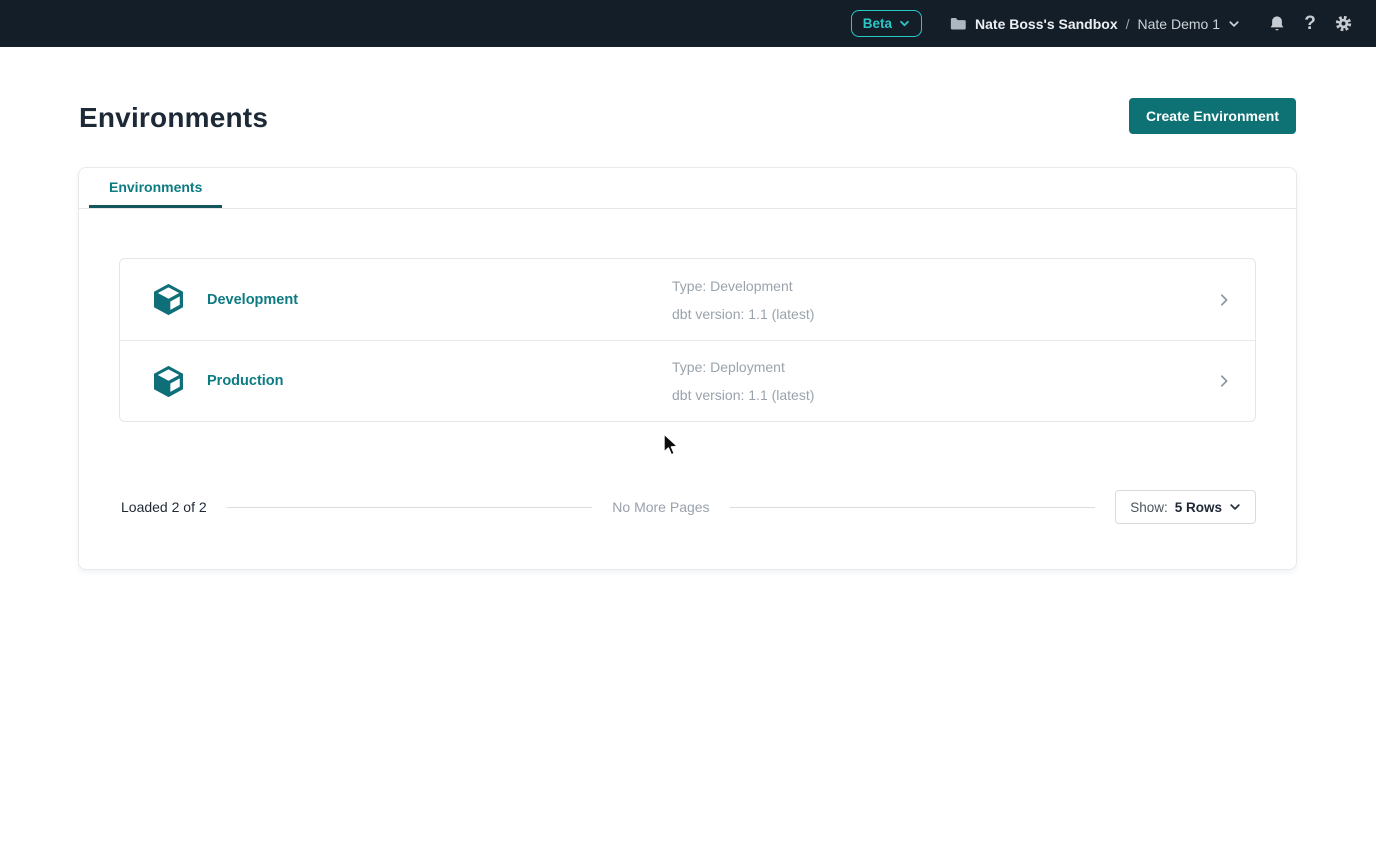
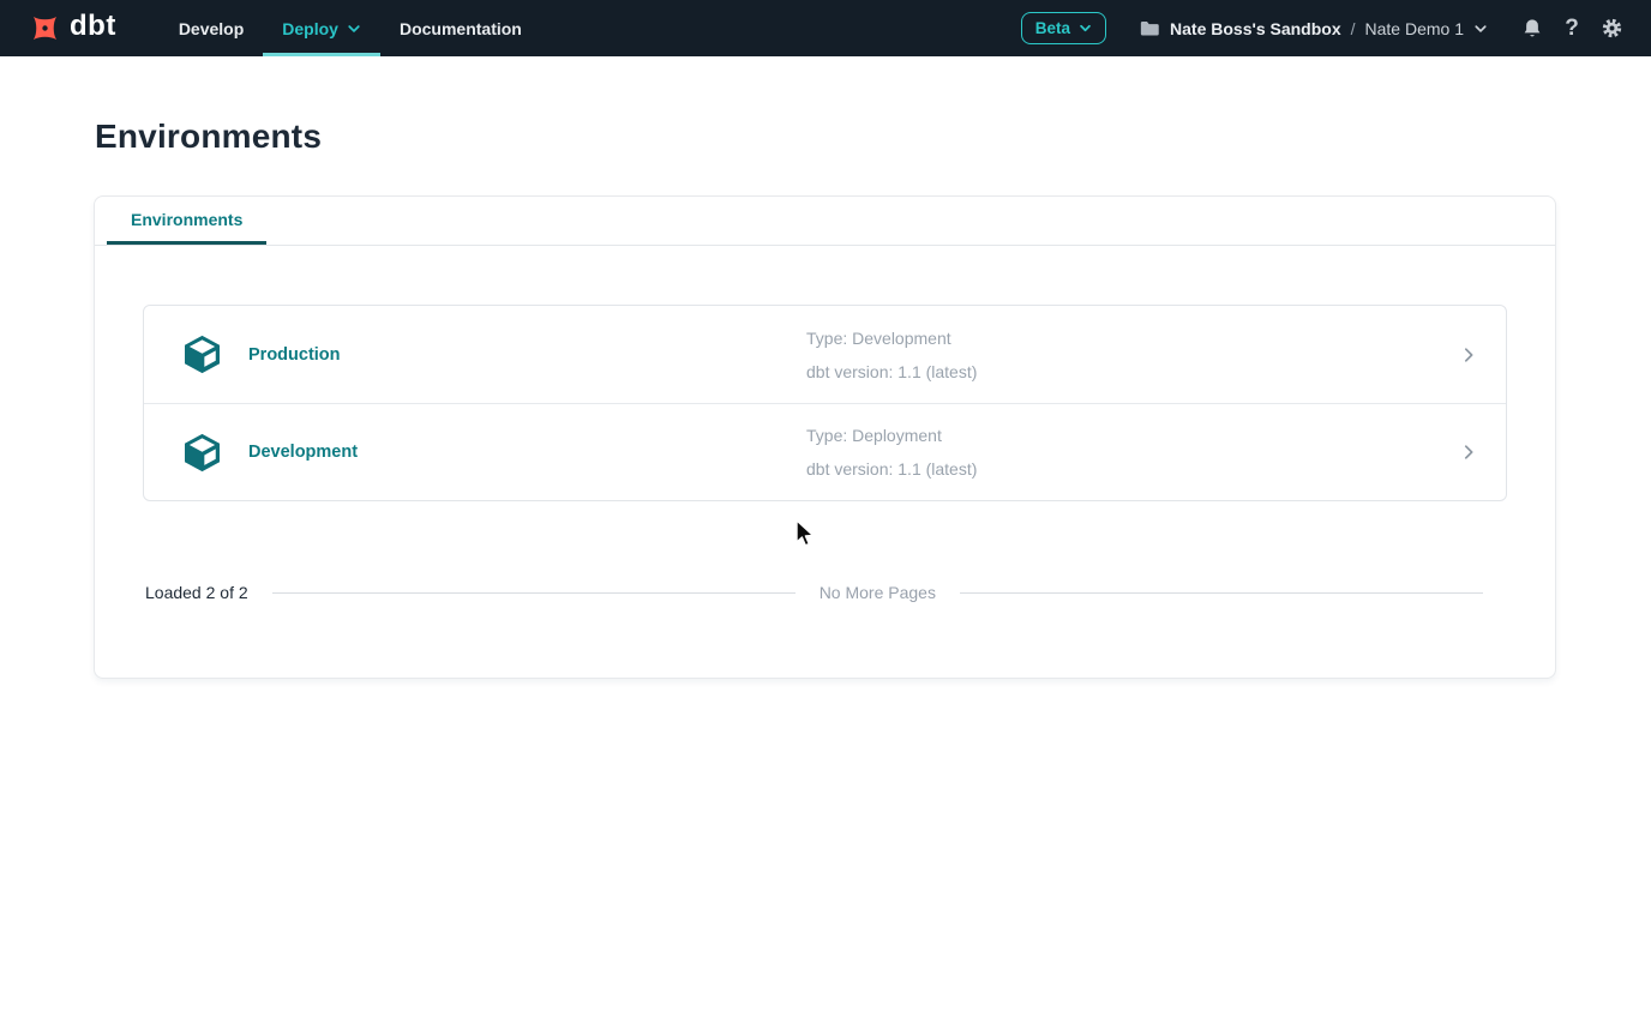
+ dbt
+ Develop
+ Deploy
+ Documentation
  Beta
  Nate Boss's Sandbox
  /
  Nate Demo 1
  ?
  Environments
- Create Environment
  Environments
- Development
+ Production
  Type: Development
  dbt version: 1.1 (latest)
- Production
+ Development
  Type: Deployment
  dbt version: 1.1 (latest)
  Loaded 2 of 2
  No More Pages
- Show:
- 5 Rows
